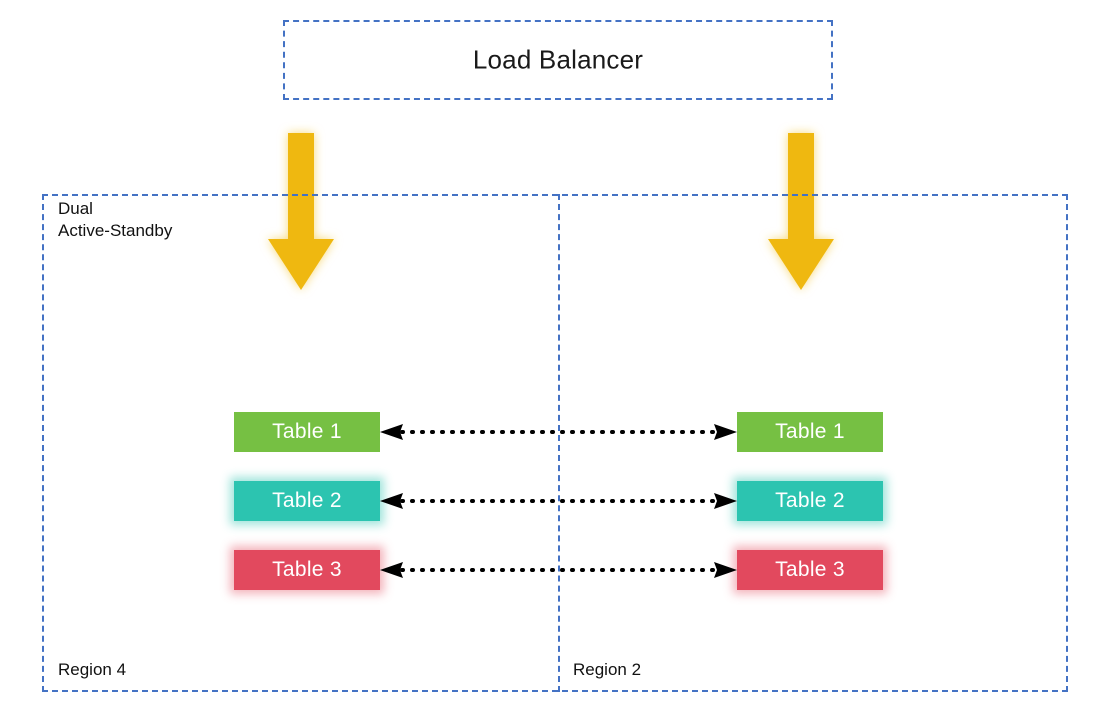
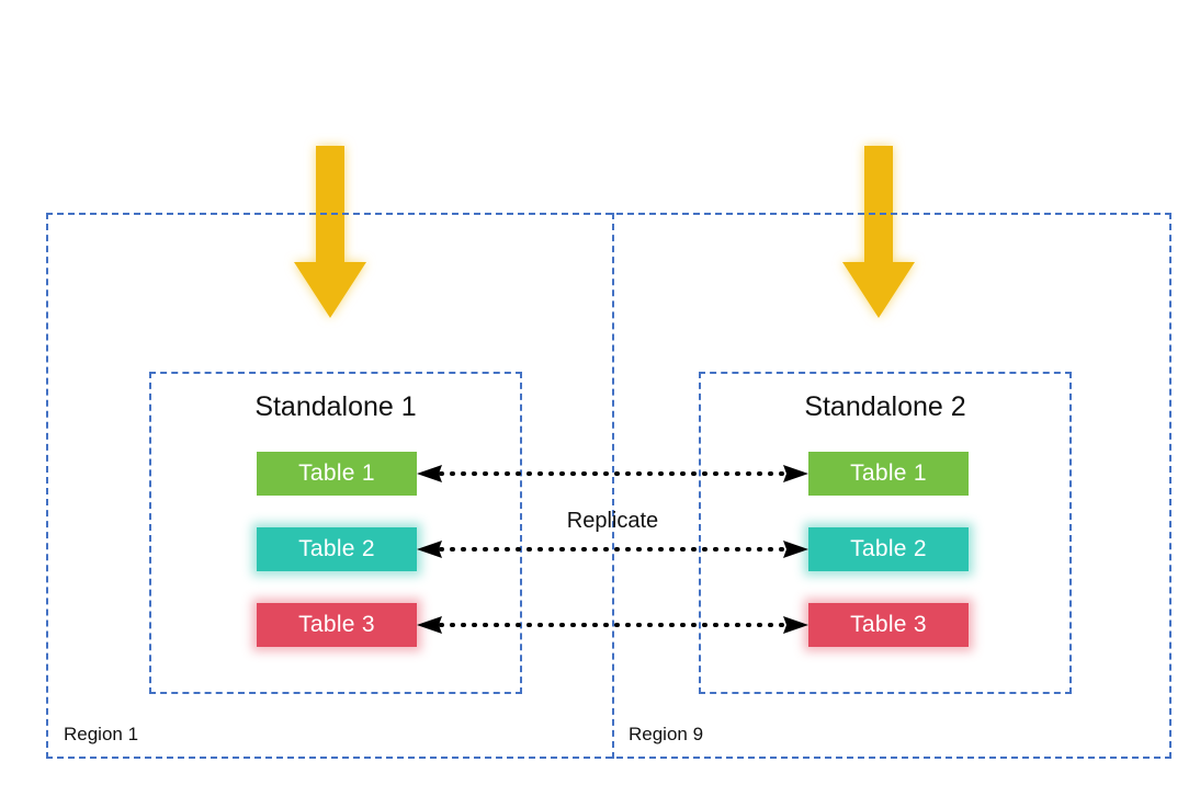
- Load Balancer
- Dual
- Active-Standby
- Region 4
+ Region 1
- Region 2
+ Region 9
+ Standalone 1
+ Standalone 2
  Table 1
  Table 2
  Table 3
  Table 1
  Table 2
  Table 3
+ Replicate
